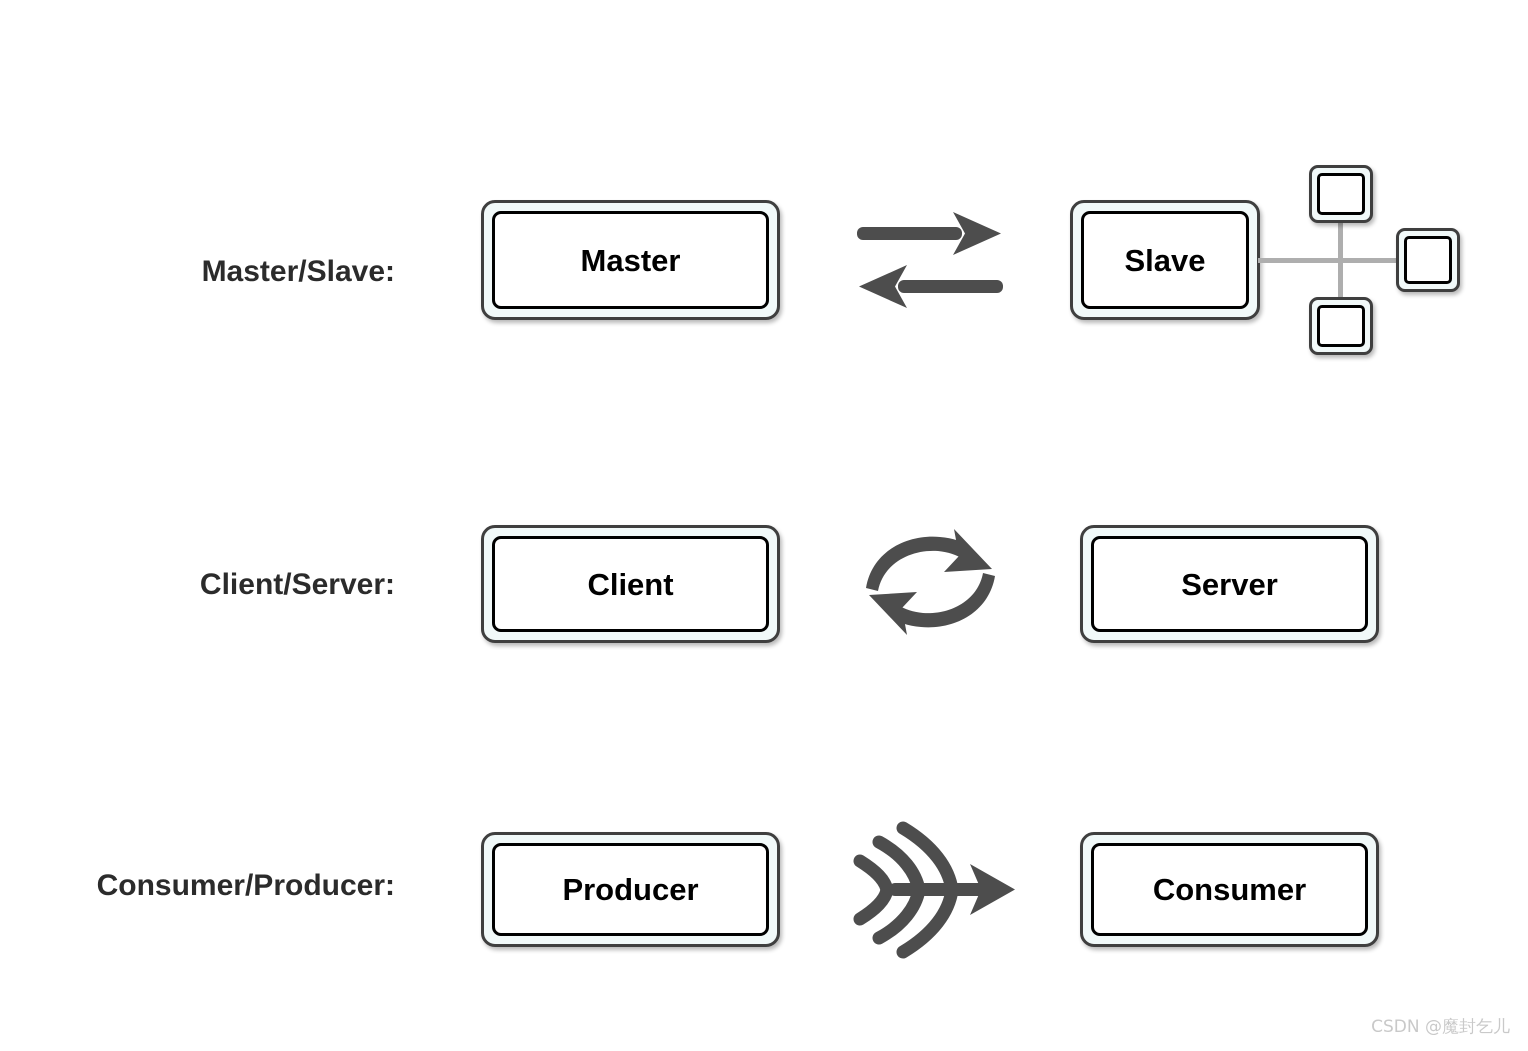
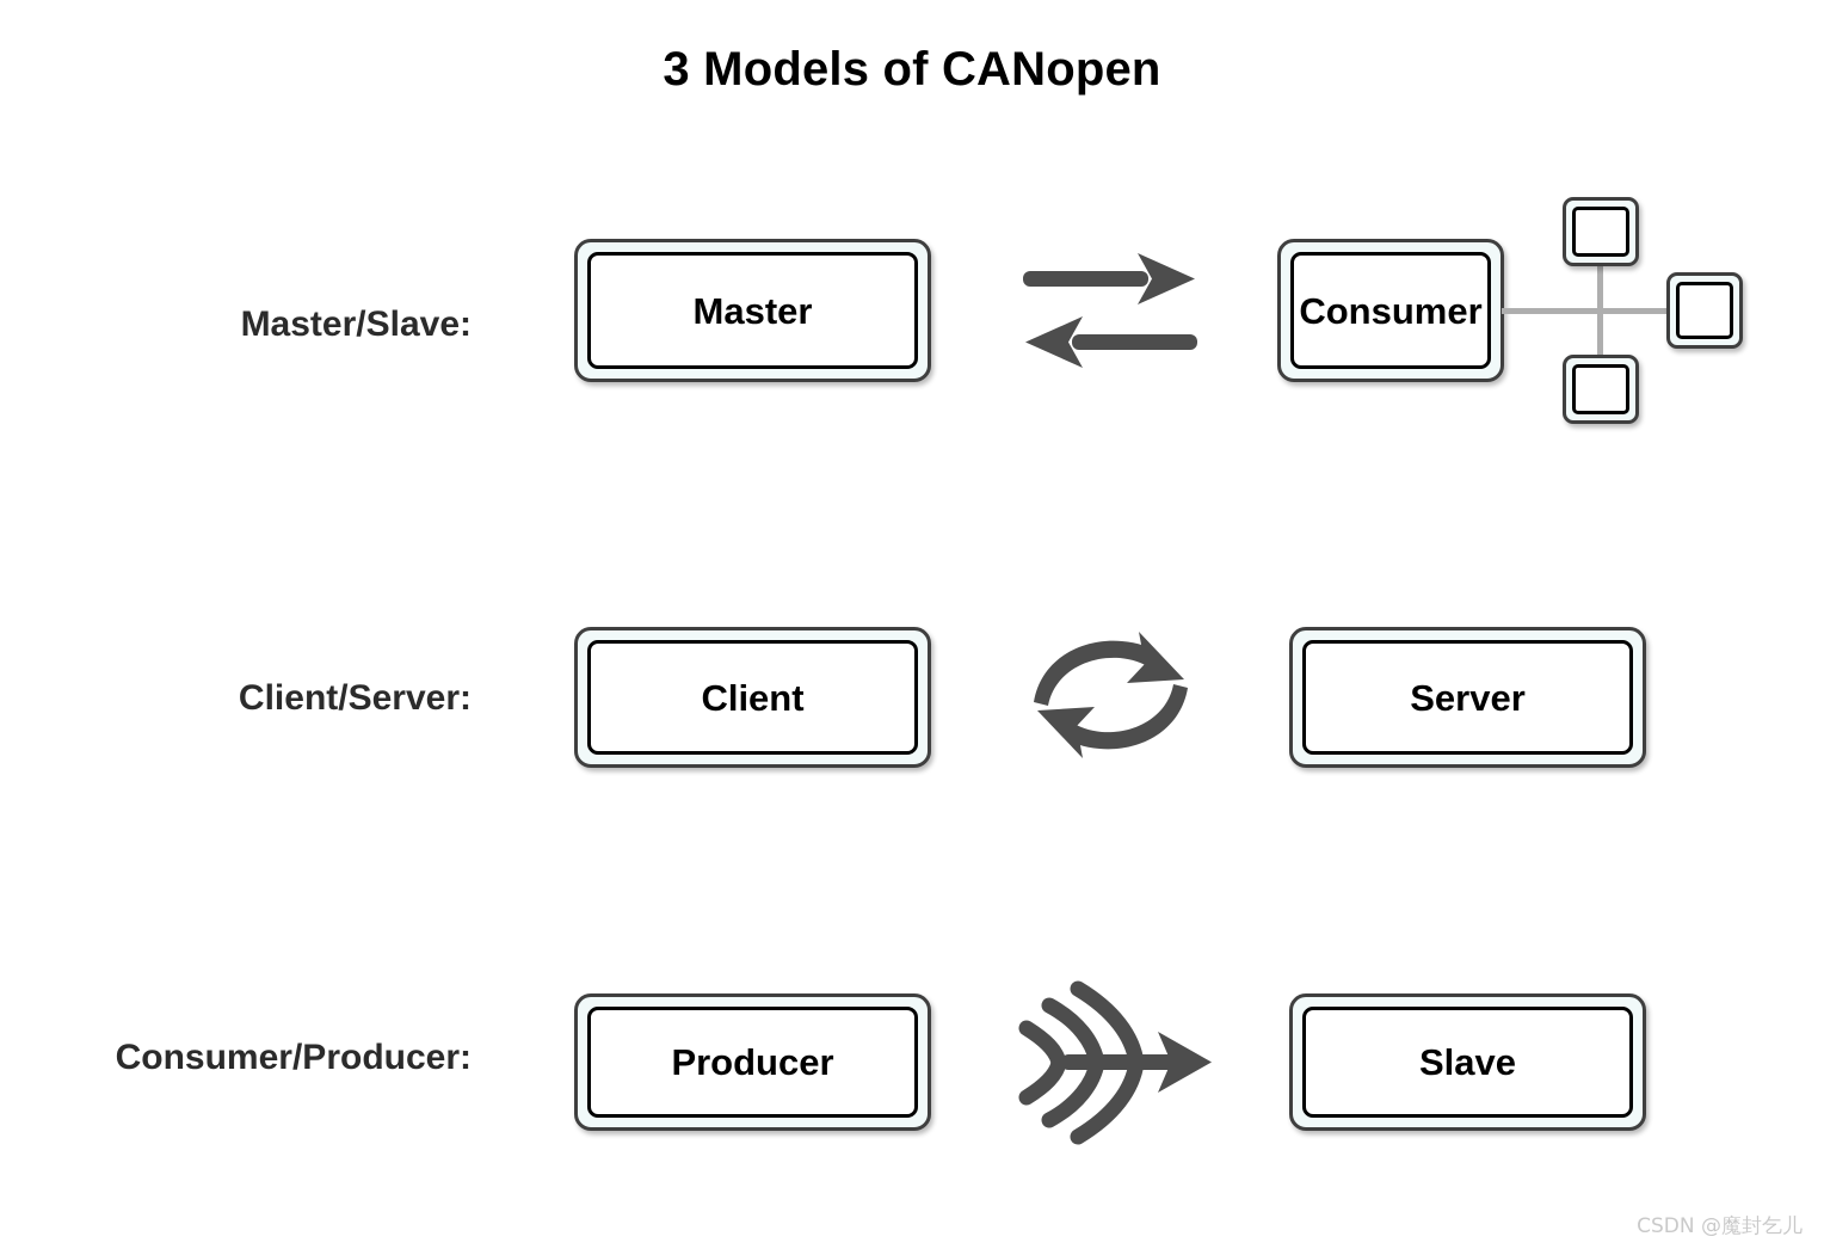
+ 3 Models of CANopen
  Master/Slave:
  Master
- Slave
+ Consumer
  Client/Server:
  Client
  Server
  Consumer/Producer:
  Producer
- Consumer
+ Slave
  CSDN @魔封乞儿
